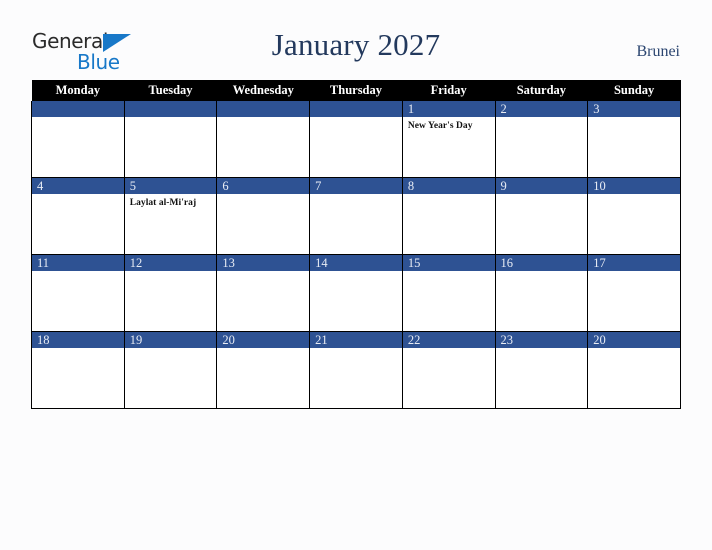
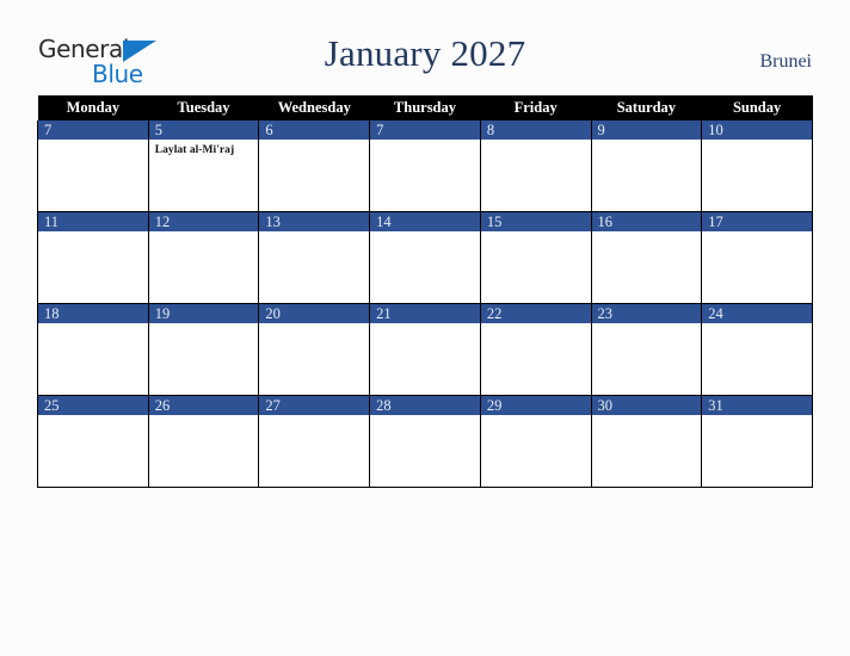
  General
  Blue
  January 2027
  Brunei
  Monday	Tuesday	Wednesday	Thursday	Friday	Saturday	Sunday
- 				1New Year's Day	2	3
- 4	5Laylat al-Mi'raj	6	7	8	9	10
+ 7	5Laylat al-Mi'raj	6	7	8	9	10
  11	12	13	14	15	16	17
- 18	19	20	21	22	23	20
+ 18	19	20	21	22	23	24
+ 25	26	27	28	29	30	31
